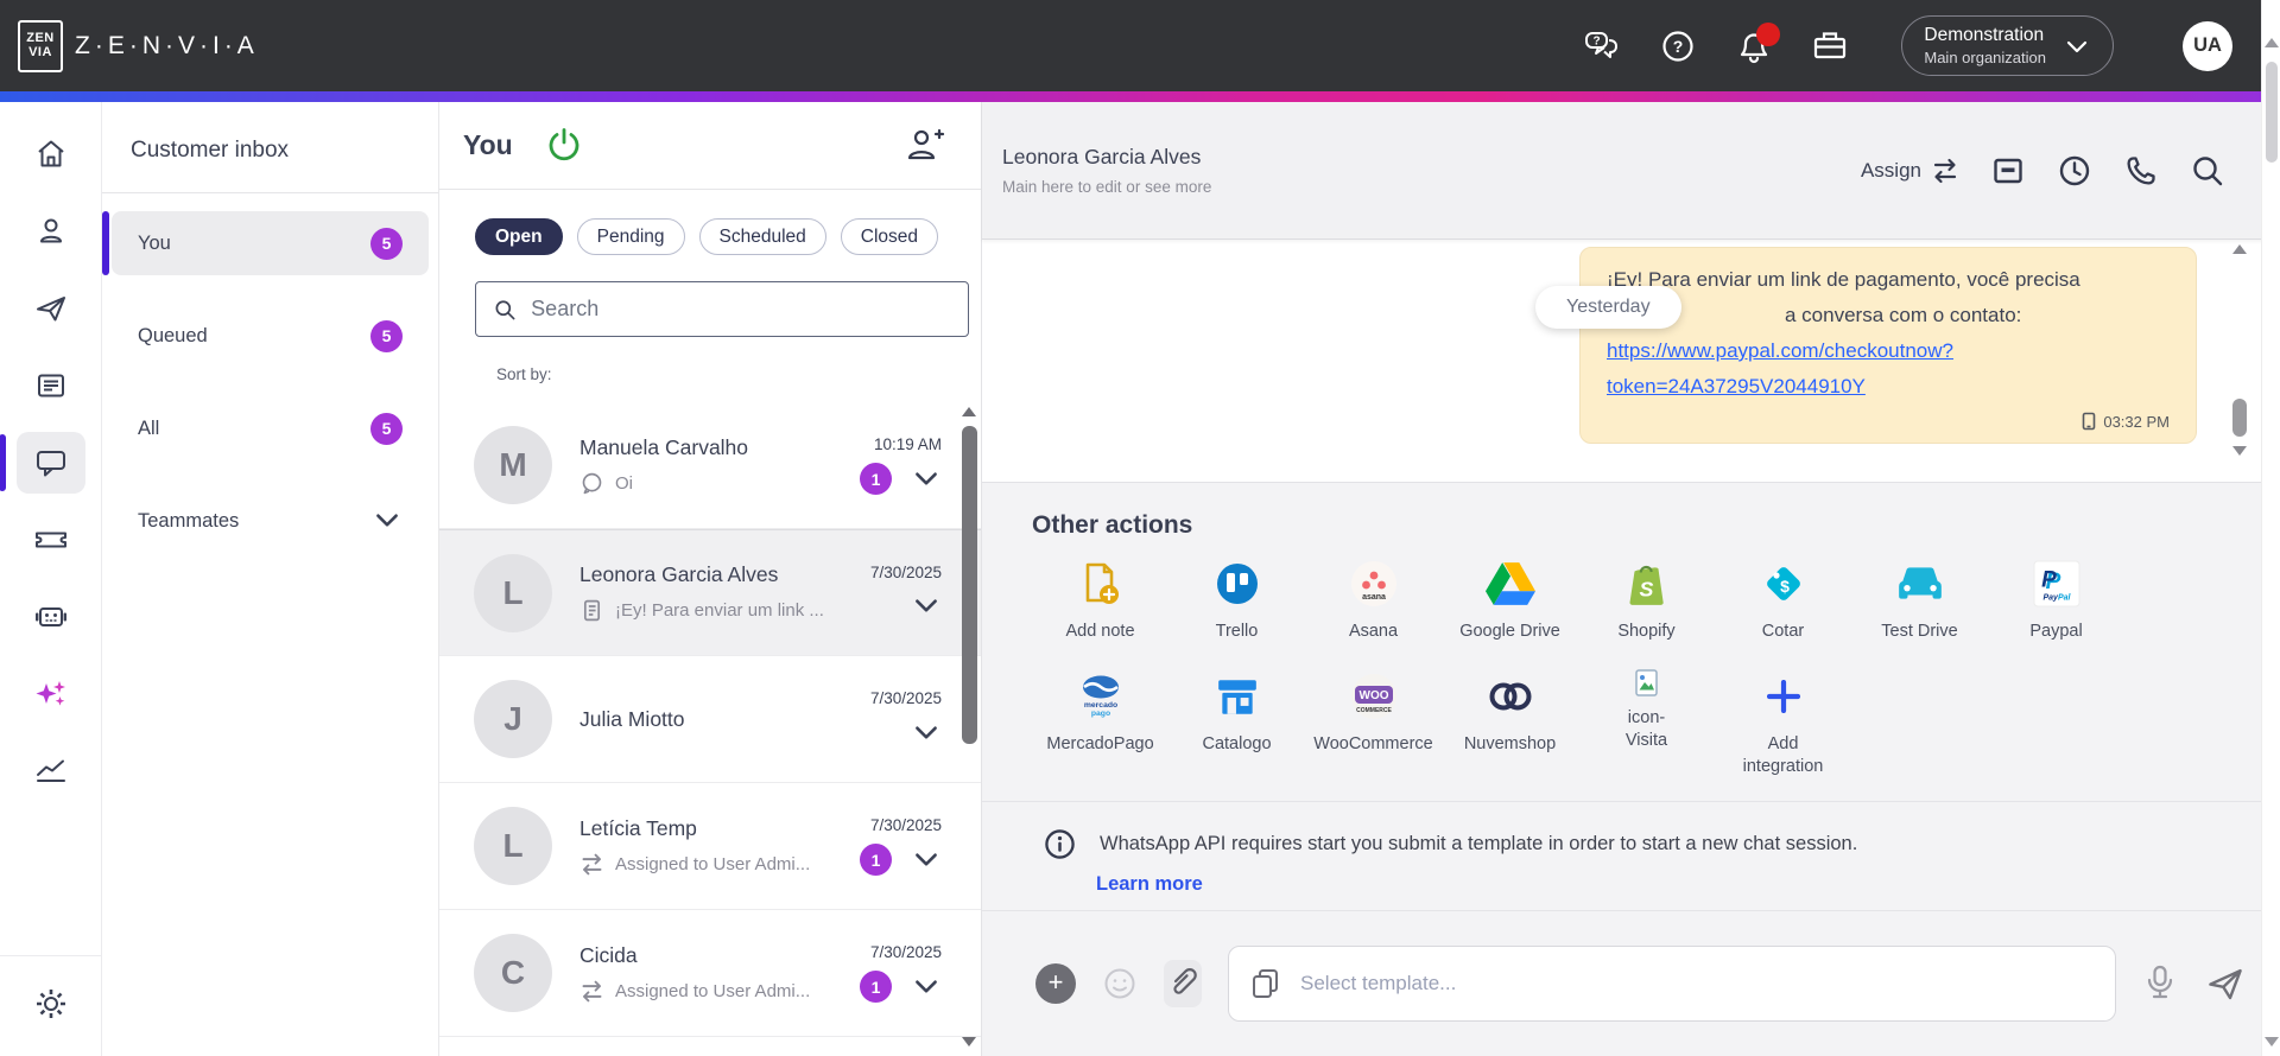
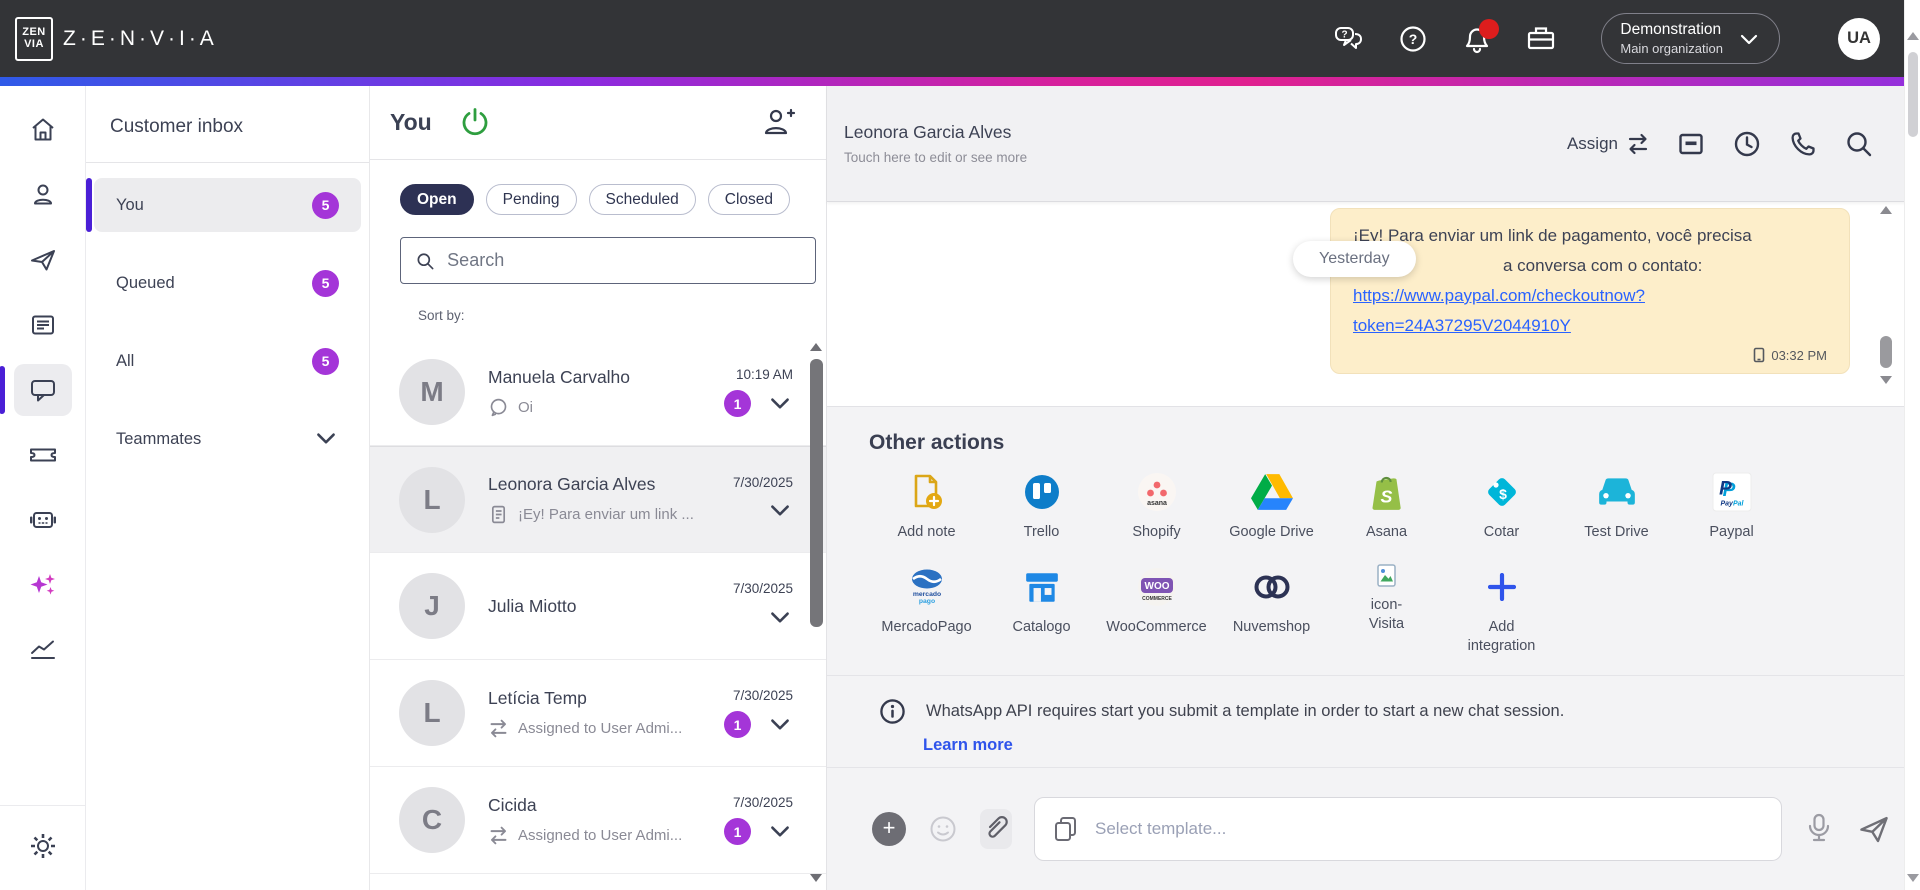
  ZEN
  VIA
  Z·E·N·V·I·A
  ?
  ?
  Demonstration
  Main organization
  UA
  Customer inbox
  You
  5
  Queued
  5
  All
  5
  Teammates
  You
  Open
  Pending
  Scheduled
  Closed
  Search
  Sort by:
  M
  Manuela Carvalho
  Oi
  10:19 AM
  1
  L
  Leonora Garcia Alves
  ¡Ey! Para enviar um link ...
  7/30/2025
  J
  Julia Miotto
  7/30/2025
  L
  Letícia Temp
  Assigned to User Admi...
  7/30/2025
  1
  C
  Cicida
  Assigned to User Admi...
  7/30/2025
  1
  Leonora Garcia Alves
- Main here to edit or see more
+ Touch here to edit or see more
  Assign
  Yesterday
  ¡Ey! Para enviar um link de pagamento, você precisa
  a conversa com o contato:
  https://www.paypal.com/checkoutnow?
  token=24A37295V2044910Y
  03:32 PM
  Other actions
  Add note
  Trello
- Asana
+ Shopify
  Google Drive
  S
- Shopify
+ Asana
  $
  Cotar
  Test Drive
  P
  P
  Paypal
  MercadoPago
  Catalogo
  WOO
  WooCommerce
  Nuvemshop
  Add integration
  WhatsApp API requires start you submit a template in order to start a new chat session.
  Learn more
  +
  Select template...
